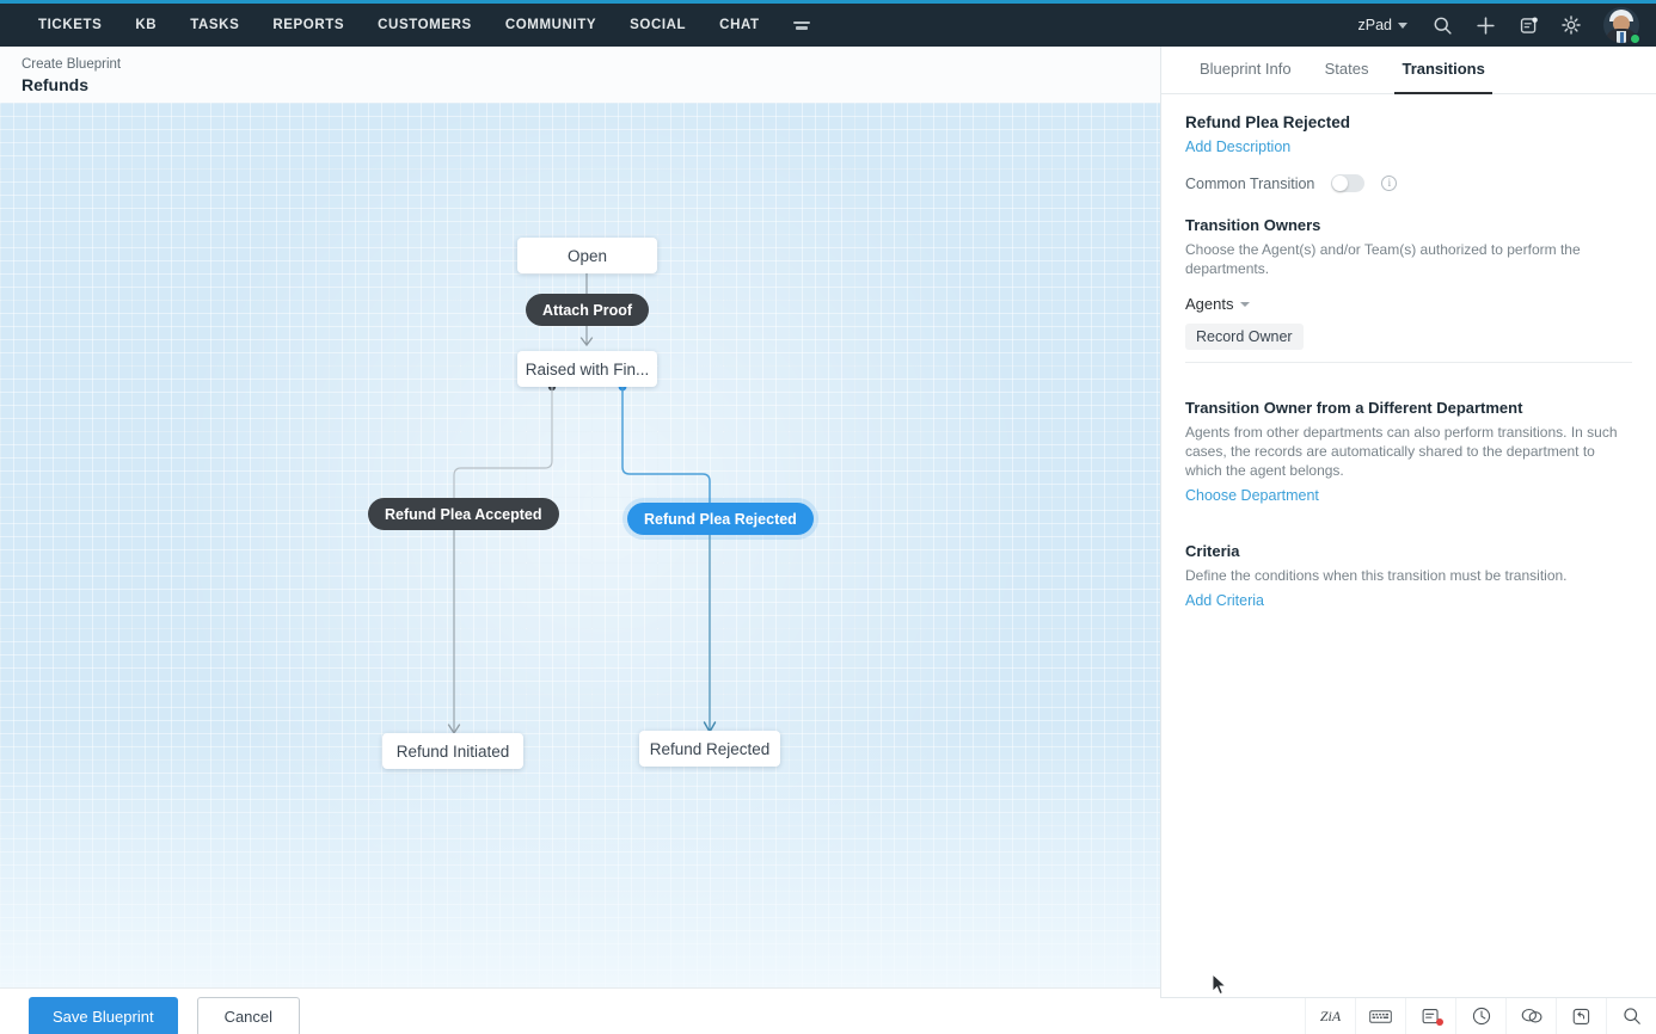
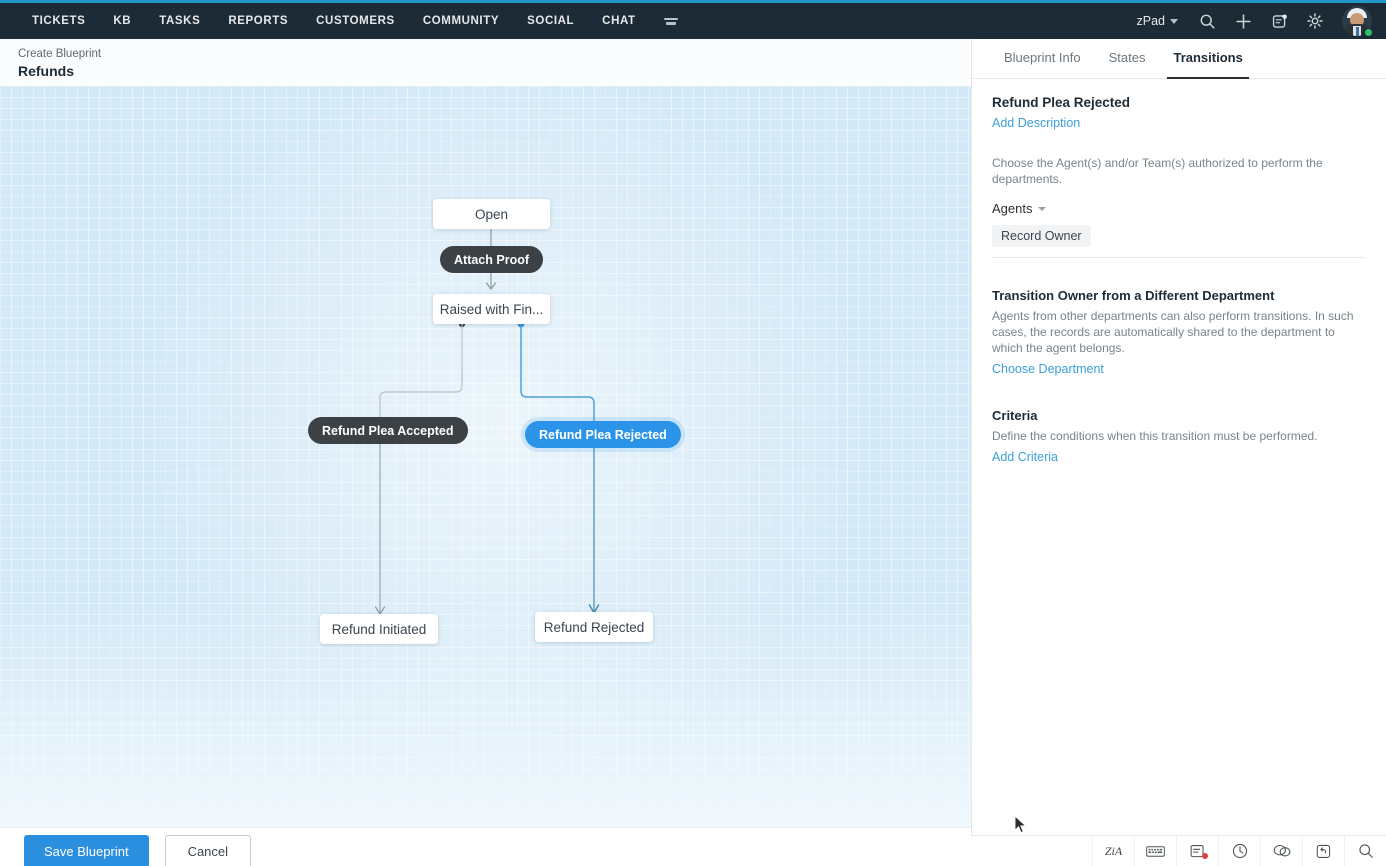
  TICKETS
  KB
  TASKS
  REPORTS
  CUSTOMERS
  COMMUNITY
  SOCIAL
  CHAT
  zPad
  Create Blueprint
  Refunds
  Open
  Attach Proof
  Raised with Fin...
  Refund Plea Accepted
  Refund Plea Rejected
  Refund Initiated
  Refund Rejected
  Save Blueprint
  Cancel
  Blueprint Info
  States
  Transitions
  Refund Plea Rejected
  Add Description
- Common Transition
- i
- Transition Owners
  Choose the Agent(s) and/or Team(s) authorized to perform the departments.
  Agents
  Record Owner
  Transition Owner from a Different Department
  Agents from other departments can also perform transitions. In such cases, the records are automatically shared to the department to which the agent belongs.
  Choose Department
  Criteria
- Define the conditions when this transition must be transition.
+ Define the conditions when this transition must be performed.
  Add Criteria
  ZiA
